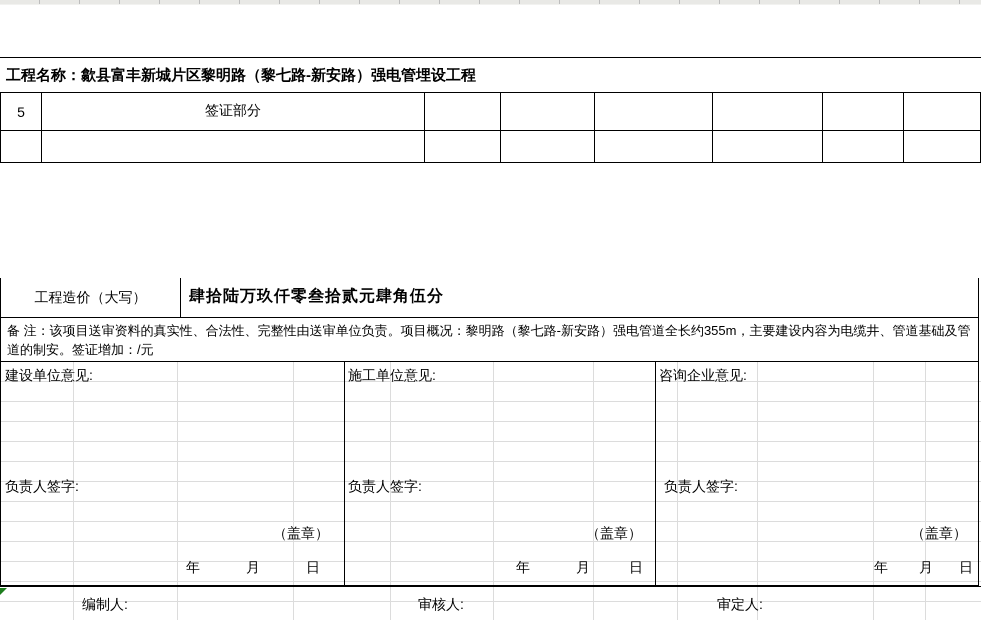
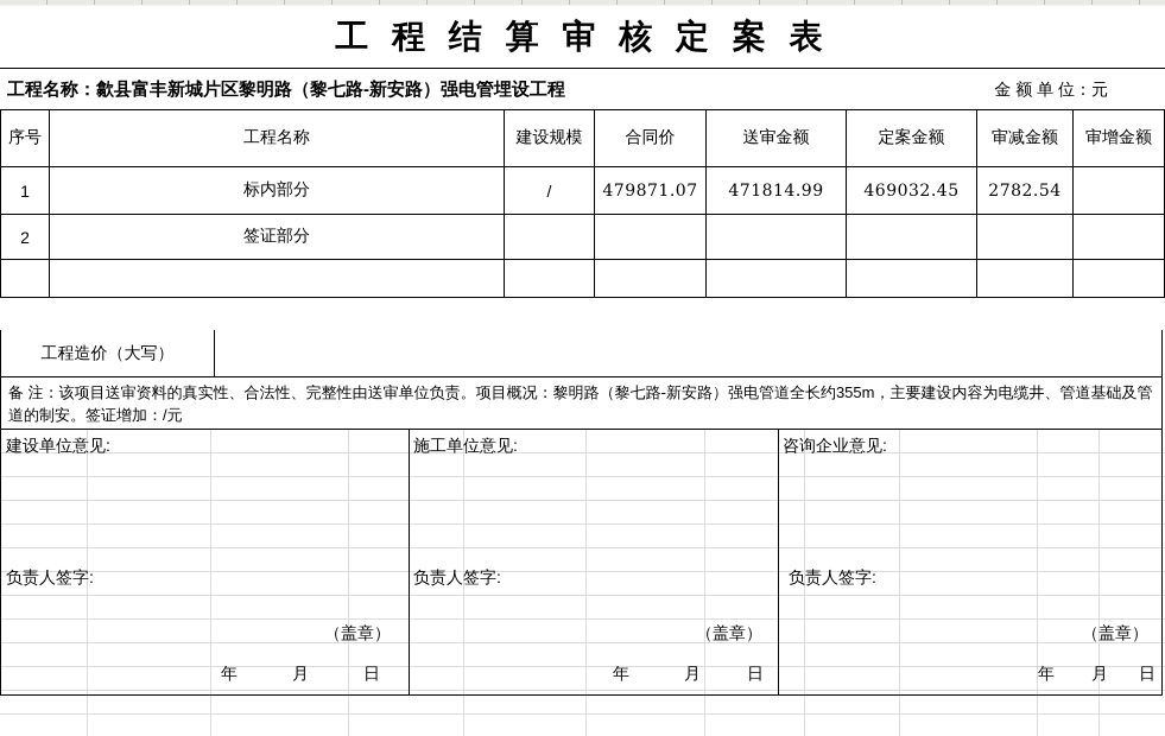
+ 工 程 结 算 审 核 定 案 表
  工程名称：歙县富丰新城片区黎明路（黎七路-新安路）强电管埋设工程
+ 金 额 单 位：元
+ 序号	工程名称	建设规模	合同价	送审金额	定案金额	审减金额	审增金额
+ 1	标内部分	/	479871.07	471814.99	469032.45	2782.54
- 5	签证部分
+ 2	签证部分
  工程造价（大写）
- 肆拾陆万玖仟零叁拾贰元肆角伍分
  备 注：该项目送审资料的真实性、合法性、完整性由送审单位负责。项目概况：黎明路（黎七路-新安路）强电管道全长约355m，主要建设内容为电缆井、管道基础及管道的制安。签证增加：/元
  建设单位意见:
  施工单位意见:
  咨询企业意见:
  负责人签字:
  负责人签字:
  负责人签字:
  （盖章）
  （盖章）
  （盖章）
  年
  月
  日
  年
  月
  日
  年
  月
  日
- 编制人:
- 审核人:
- 审定人:
